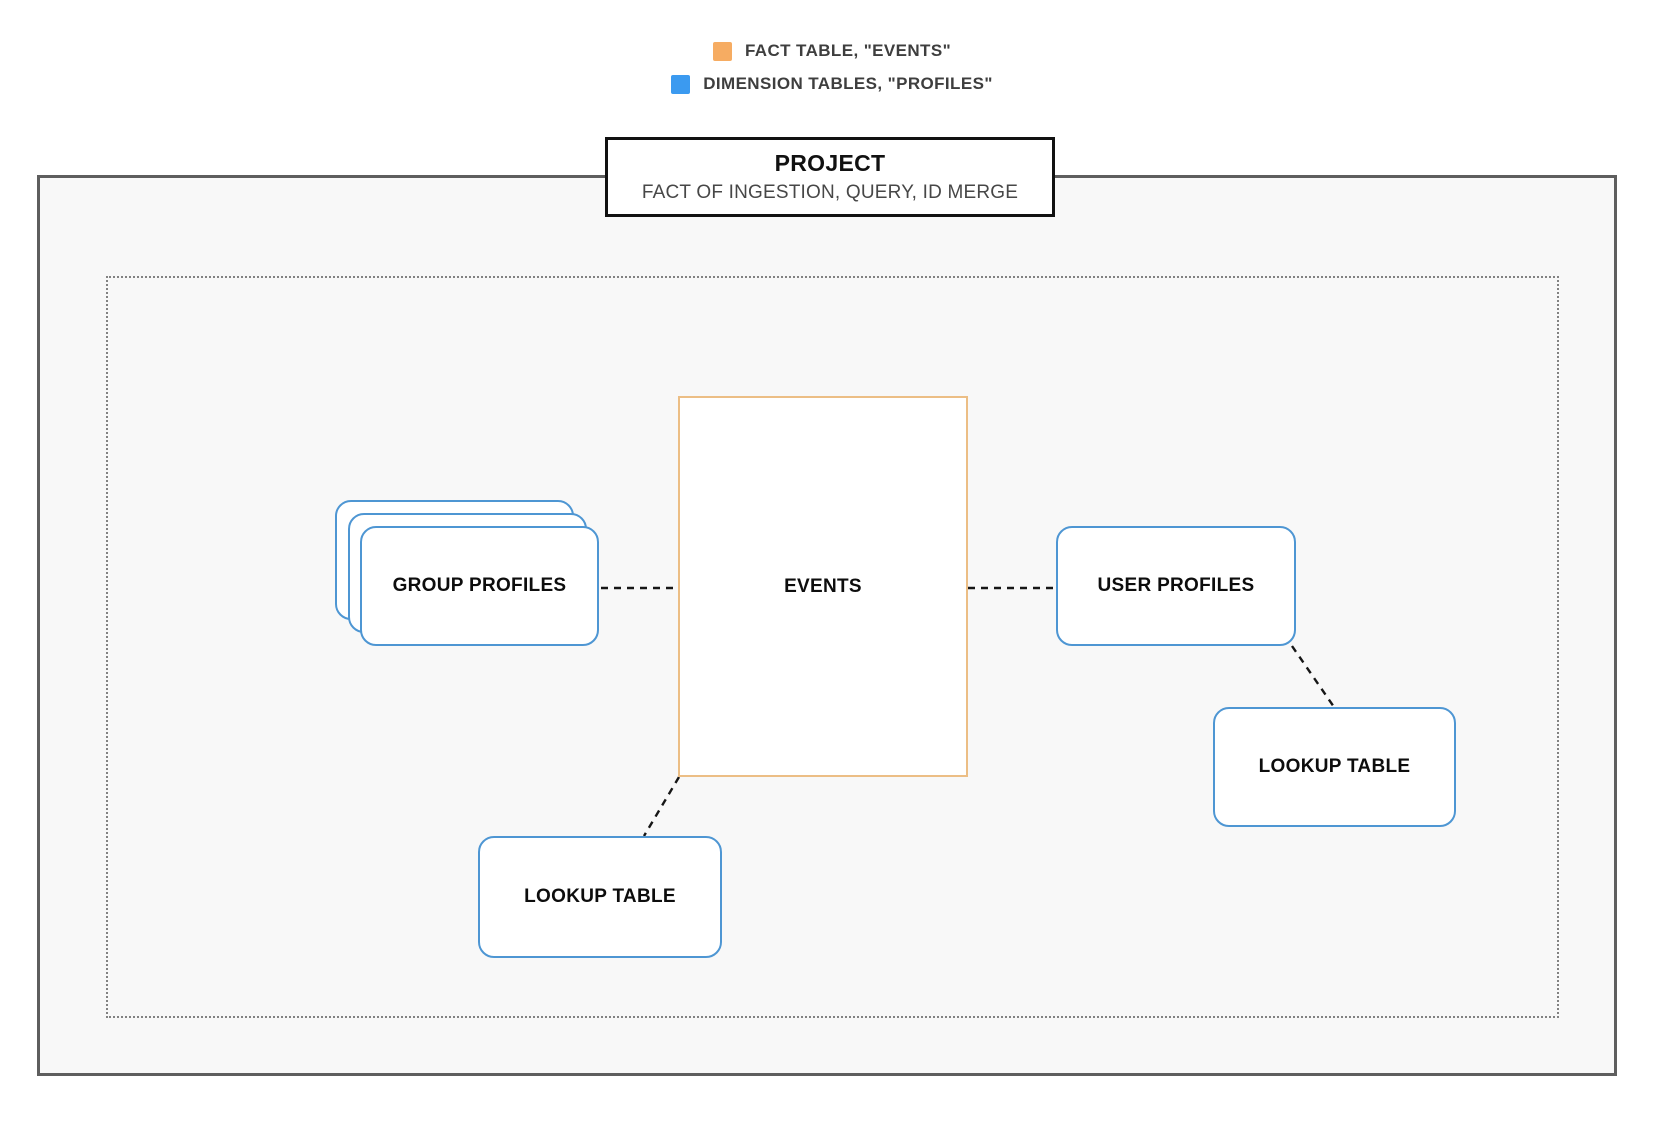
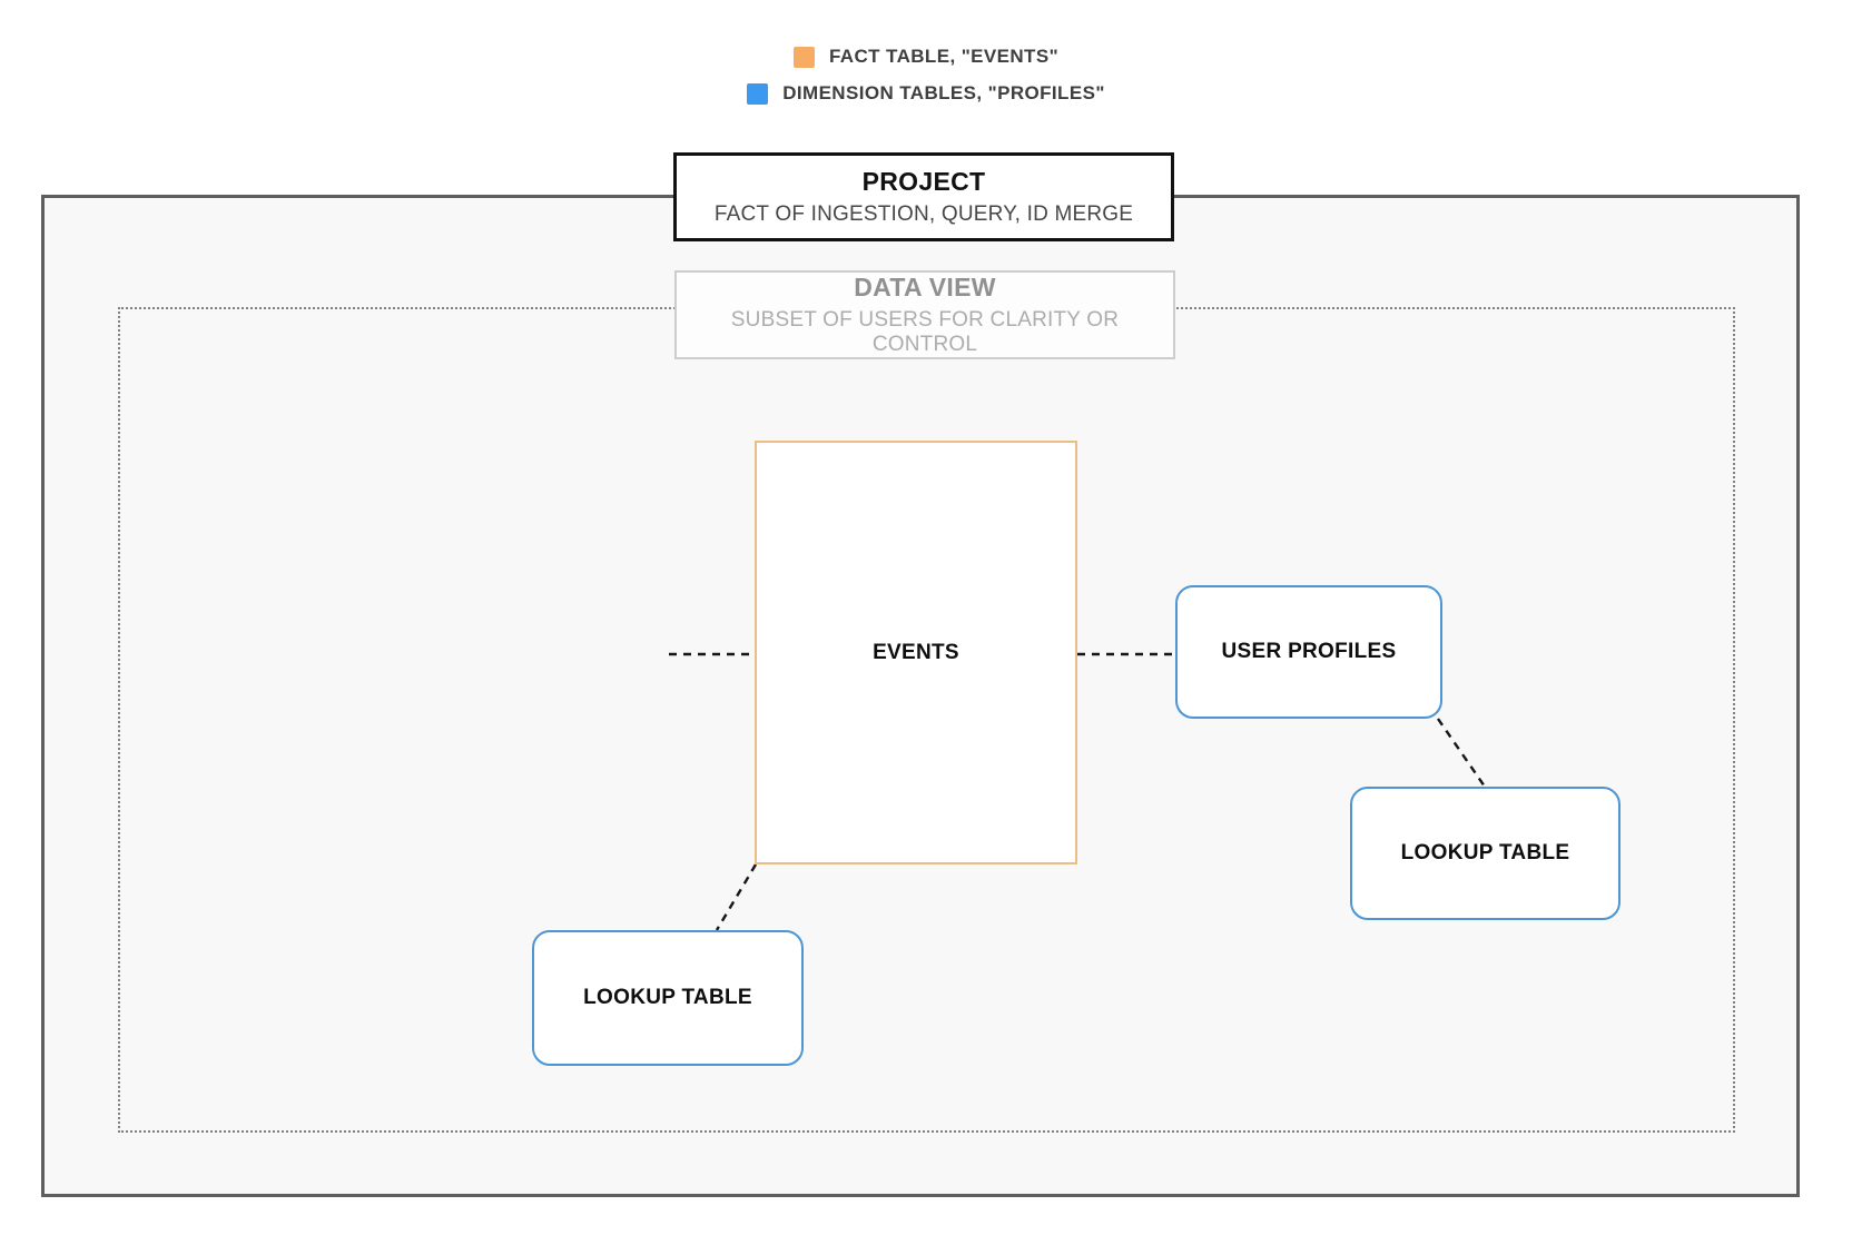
  FACT TABLE, "EVENTS"
  DIMENSION TABLES, "PROFILES"
  PROJECT
  FACT OF INGESTION, QUERY, ID MERGE
+ DATA VIEW
+ SUBSET OF USERS FOR CLARITY OR CONTROL
  EVENTS
- GROUP PROFILES
  USER PROFILES
  LOOKUP TABLE
  LOOKUP TABLE
